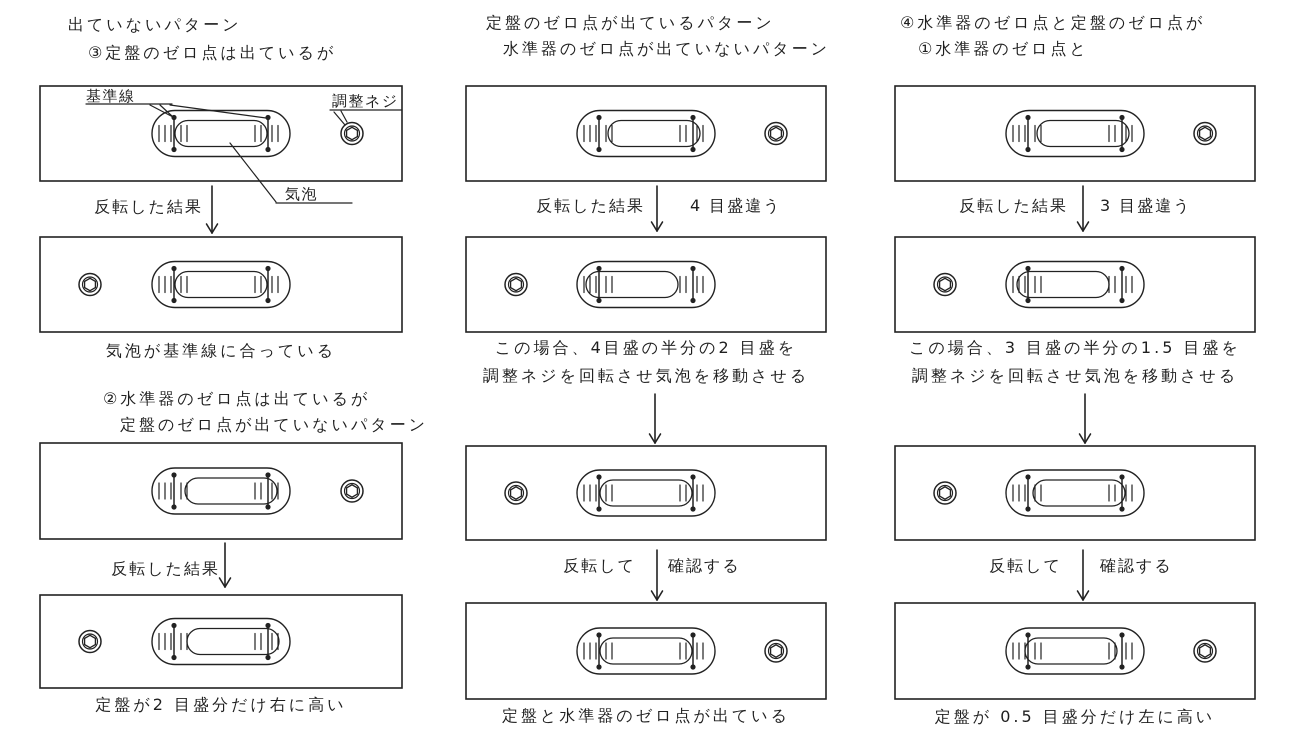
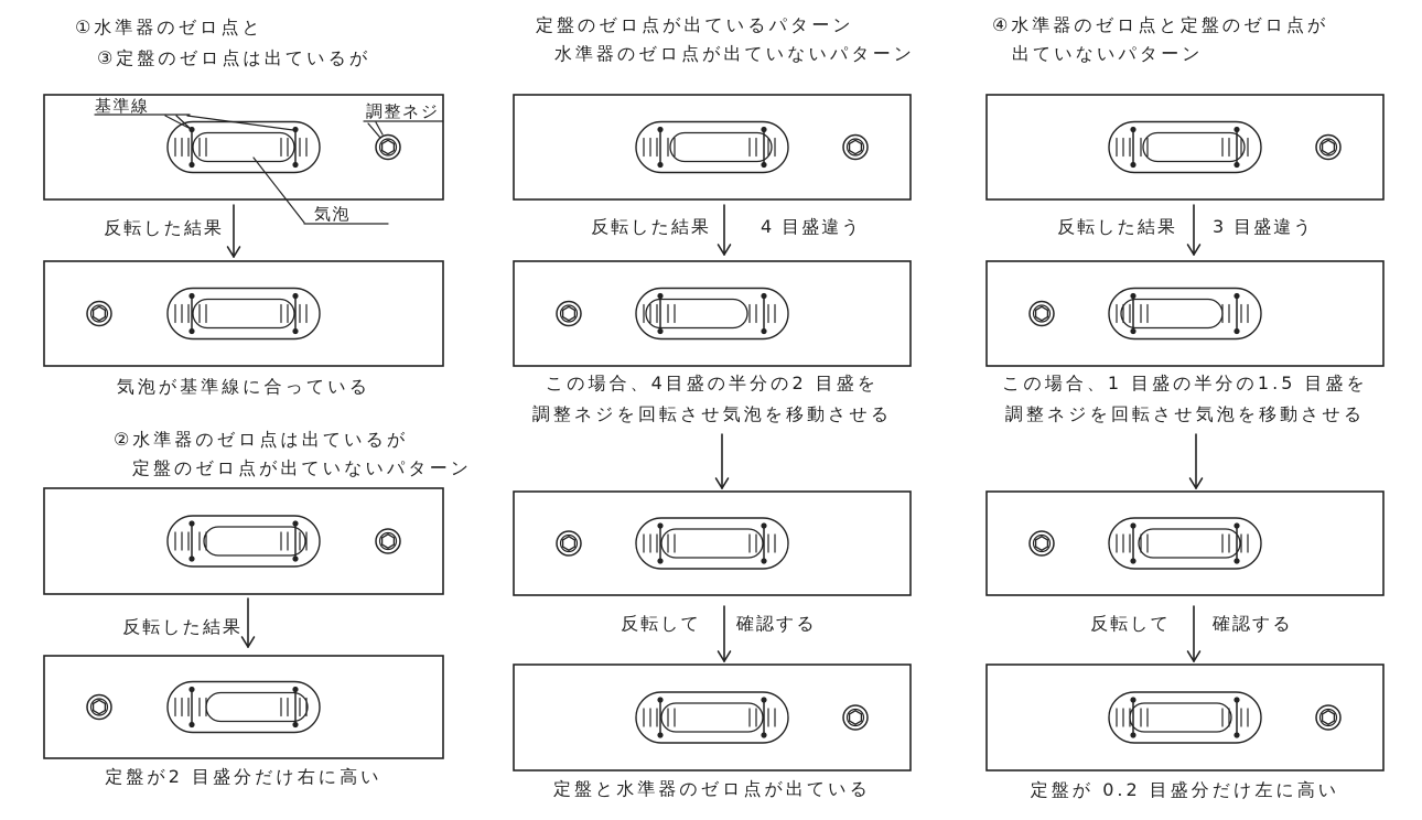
  反転した結果
  反転した結果
  反転した結果
  4 目盛違う
  反転して
  確認する
  反転した結果
  3 目盛違う
  反転して
  確認する
- 出ていないパターン
+ ①水準器のゼロ点と
  ③定盤のゼロ点は出ているが
  ②水準器のゼロ点は出ているが
  定盤のゼロ点が出ていないパターン
  定盤のゼロ点が出ているパターン
  水準器のゼロ点が出ていないパターン
  ④水準器のゼロ点と定盤のゼロ点が
- ①水準器のゼロ点と
+ 出ていないパターン
  気泡が基準線に合っている
  定盤が2 目盛分だけ右に高い
  この場合、4目盛の半分の2 目盛を
  調整ネジを回転させ気泡を移動させる
  定盤と水準器のゼロ点が出ている
- この場合、3 目盛の半分の1.5 目盛を
+ この場合、1 目盛の半分の1.5 目盛を
  調整ネジを回転させ気泡を移動させる
- 定盤が 0.5 目盛分だけ左に高い
+ 定盤が 0.2 目盛分だけ左に高い
  基準線
  調整ネジ
  気泡
